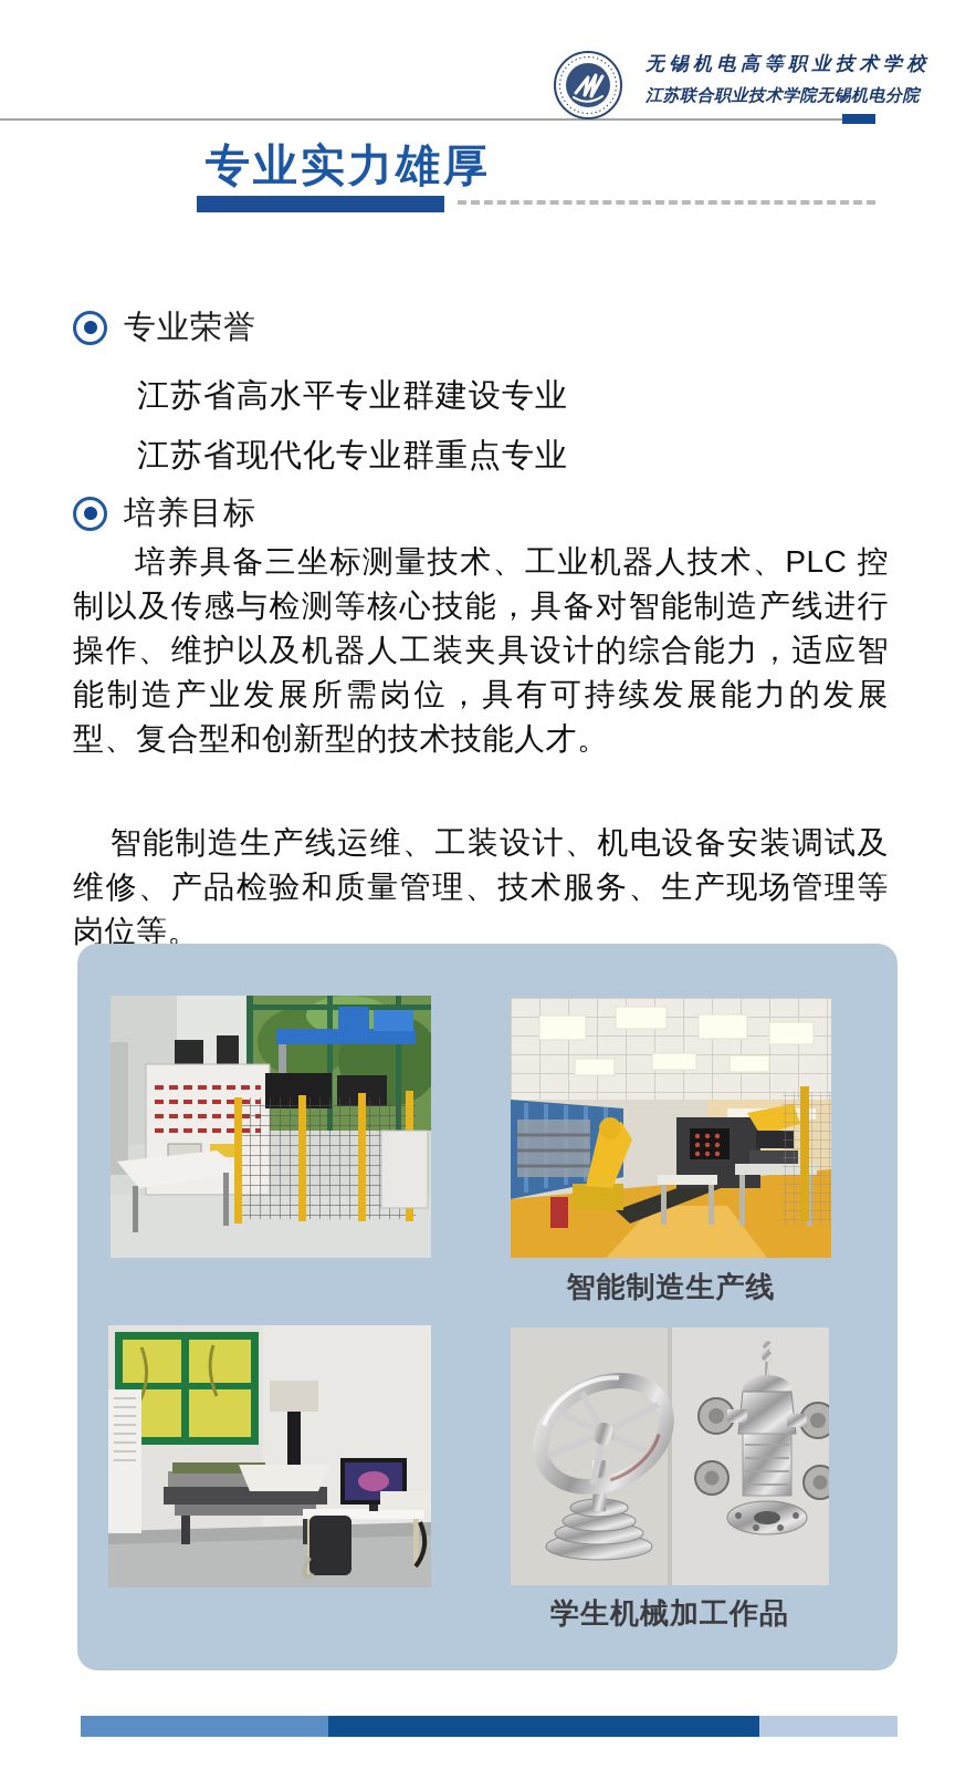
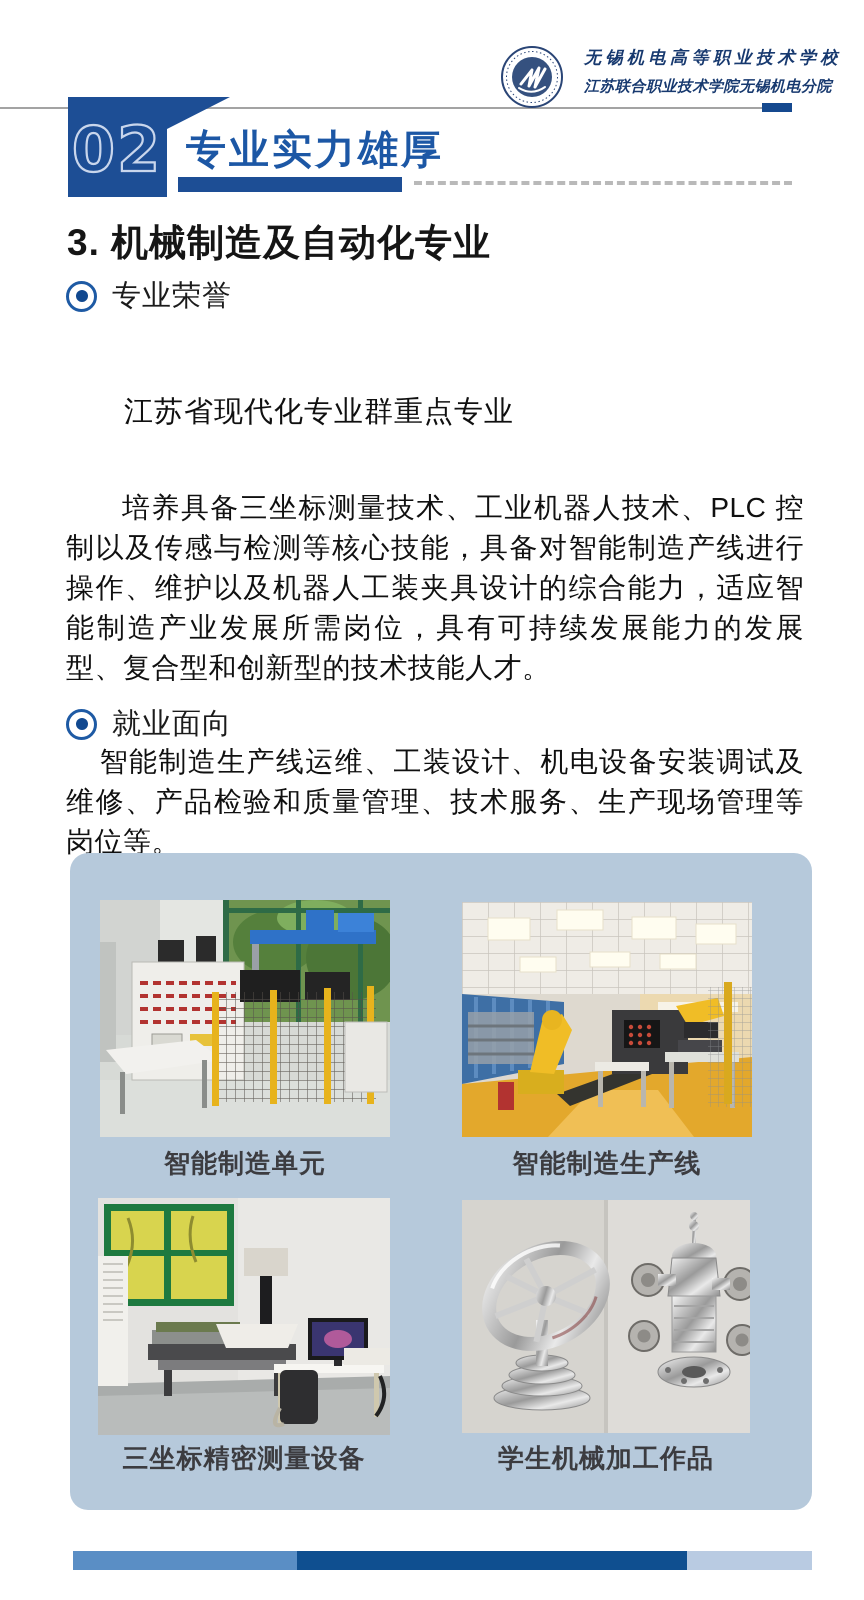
  无锡机电高等职业技术学校
  江苏联合职业技术学院无锡机电分院
+ 02
  专业实力雄厚
+ 3. 机械制造及自动化专业
  专业荣誉
- 江苏省高水平专业群建设专业
  江苏省现代化专业群重点专业
- 培养目标
  培养具备三坐标测量技术、工业机器人技术、PLC 控制以及传感与检测等核心技能，具备对智能制造产线进行操作、维护以及机器人工装夹具设计的综合能力，适应智能制造产业发展所需岗位，具有可持续发展能力的发展型、复合型和创新型的技术技能人才。
+ 就业面向
  智能制造生产线运维、工装设计、机电设备安装调试及维修、产品检验和质量管理、技术服务、生产现场管理等岗位等。
+ 智能制造单元
  智能制造生产线
+ 三坐标精密测量设备
  学生机械加工作品
